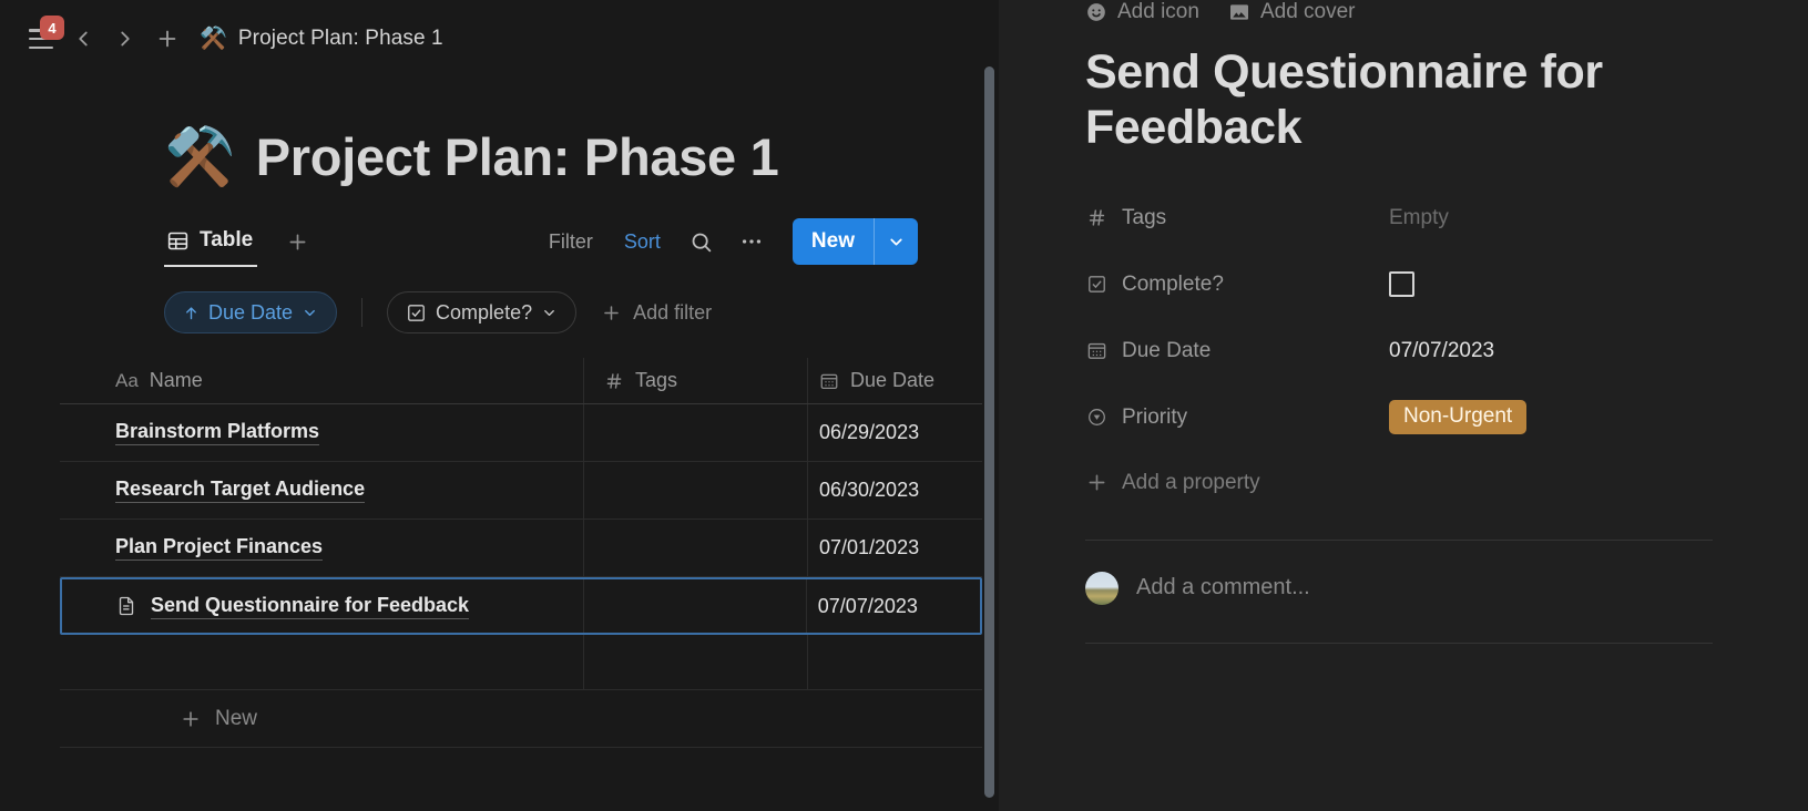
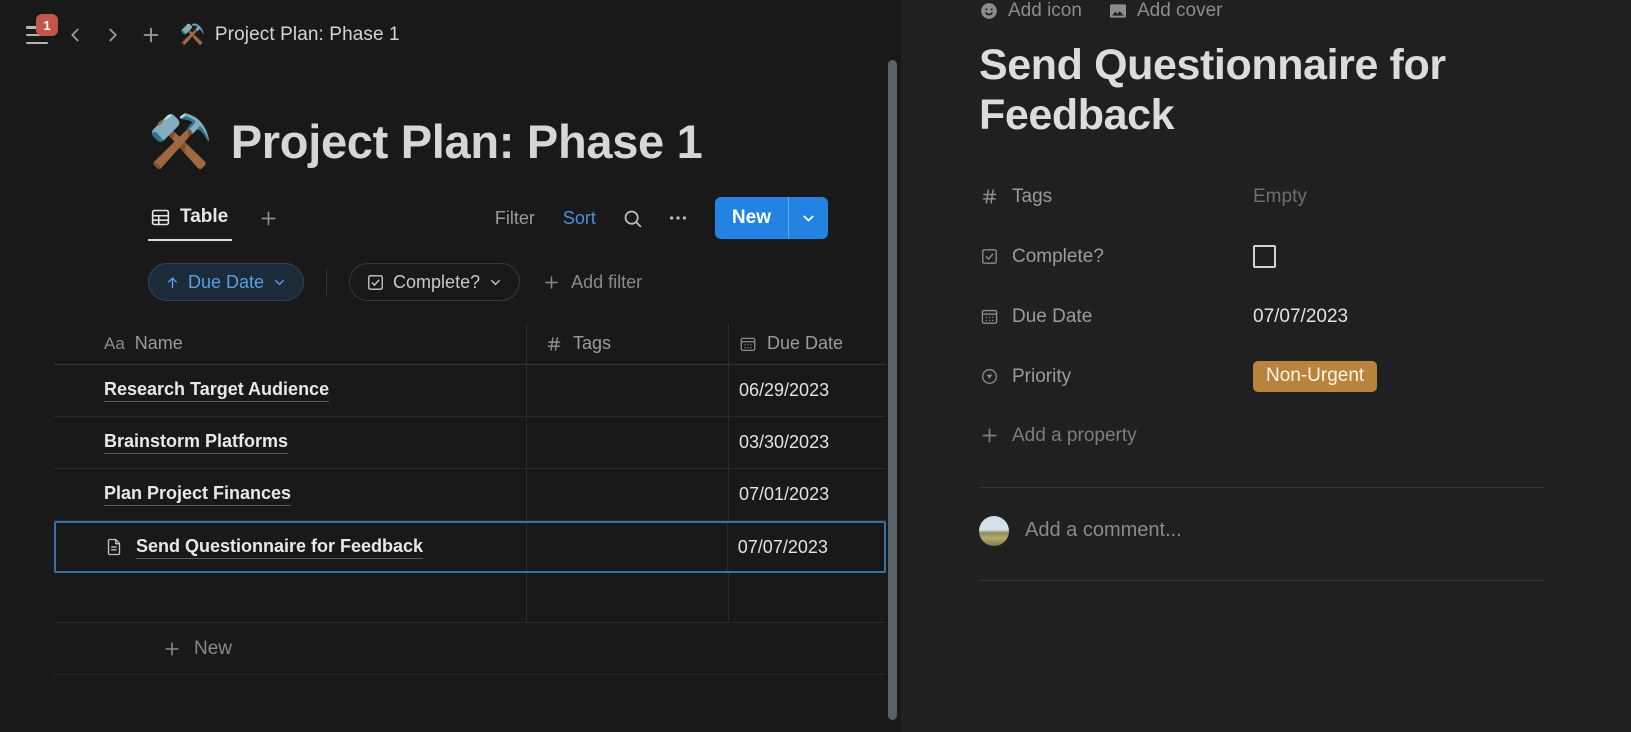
- 4
+ 1
  ⚒️
  Project Plan: Phase 1
  ⚒️
  Project Plan: Phase 1
  Table
  Filter
  Sort
  New
  Due Date
  Complete?
  Add filter
  Aa
  Name
  Tags
  Due Date
- Brainstorm Platforms
+ Research Target Audience
  06/29/2023
- Research Target Audience
+ Brainstorm Platforms
- 06/30/2023
+ 03/30/2023
  Plan Project Finances
  07/01/2023
  Send Questionnaire for Feedback
  07/07/2023
  New
  Add icon
  Add cover
  Send Questionnaire for Feedback
  Tags
  Empty
  Complete?
  Due Date
  07/07/2023
  Priority
  Non-Urgent
  Add a property
  Add a comment...
